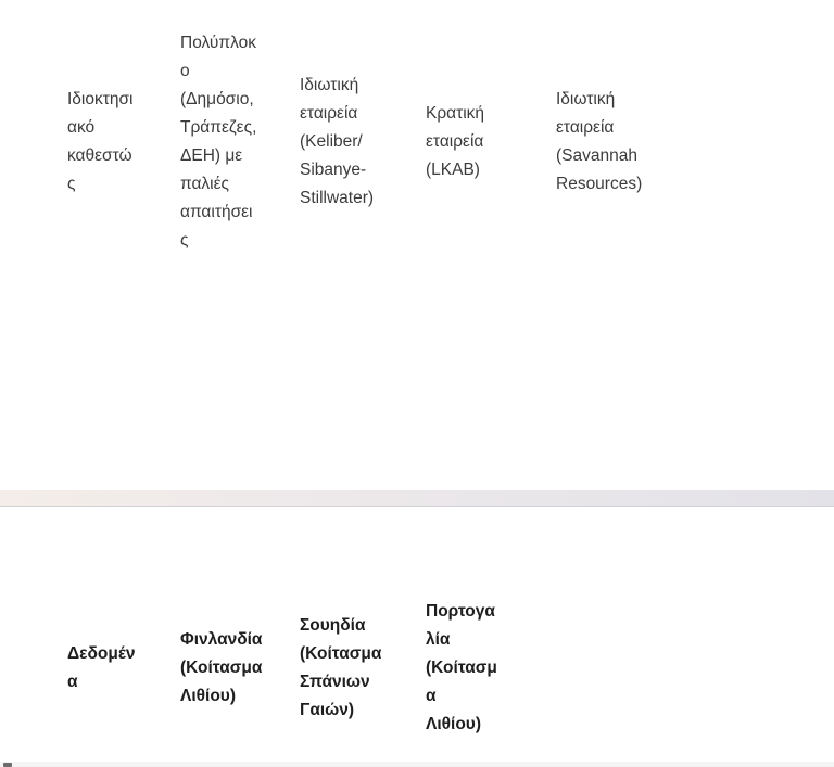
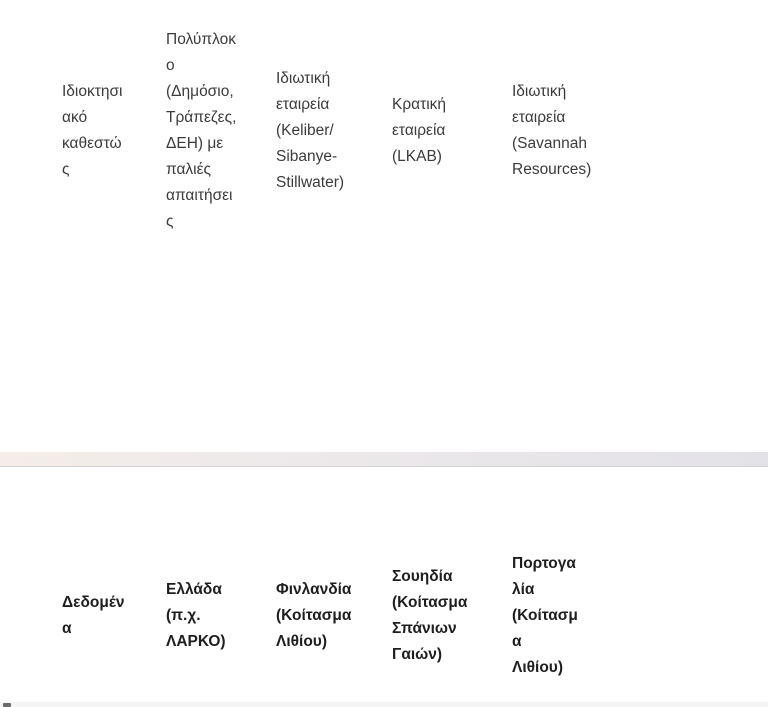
  Ιδιοκτησι
  ακό
  καθεστώ
  ς
  Πολύπλοκ
  ο
  (Δημόσιο,
  Τράπεζες,
  ΔΕΗ) με
  παλιές
  απαιτήσει
  ς
  Ιδιωτική
  εταιρεία
  (Keliber/
  Sibanye-
  Stillwater)
  Κρατική
  εταιρεία
  (LKAB)
  Ιδιωτική
  εταιρεία
  (Savannah
  Resources)
  Δεδομέν
  α
+ Ελλάδα
+ (π.χ.
+ ΛΑΡΚΟ)
  Φινλανδία
  (Κοίτασμα
  Λιθίου)
  Σουηδία
  (Κοίτασμα
  Σπάνιων
  Γαιών)
  Πορτογα
  λία
  (Κοίτασμ
  α
  Λιθίου)
